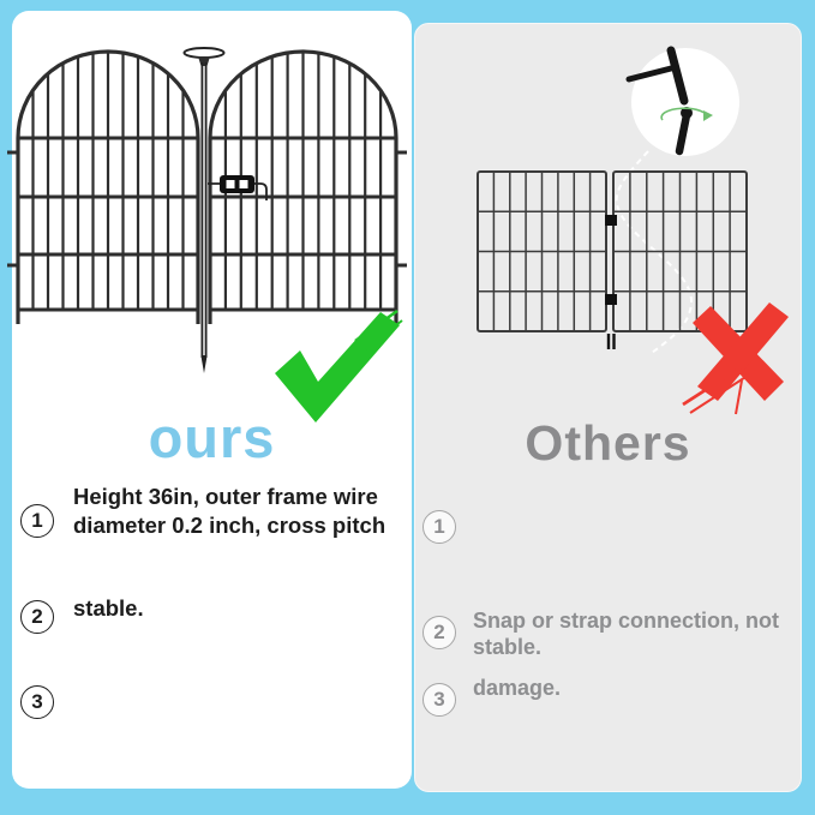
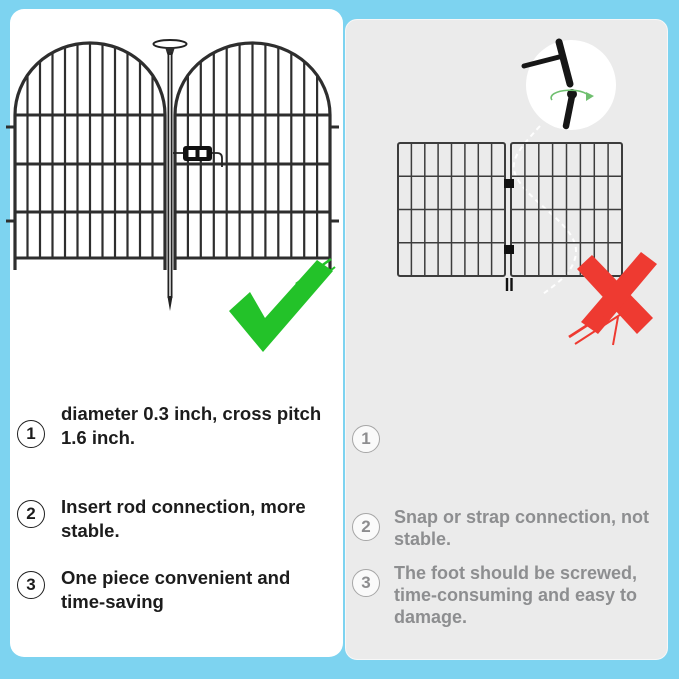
- ours
- Others
  1
- Height 36in, outer frame wire
- diameter 0.2 inch, cross pitch
+ diameter 0.3 inch, cross pitch
+ 1.6 inch.
  2
+ Insert rod connection, more
  stable.
  3
+ One piece convenient and
+ time-saving
  1
  2
  Snap or strap connection, not
  stable.
  3
+ The foot should be screwed,
+ time-consuming and easy to
  damage.
